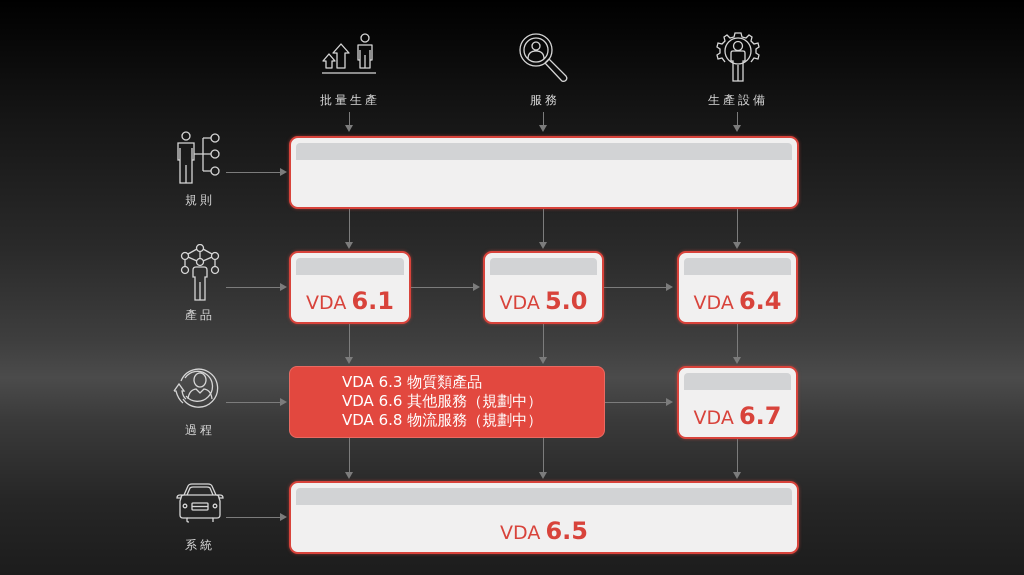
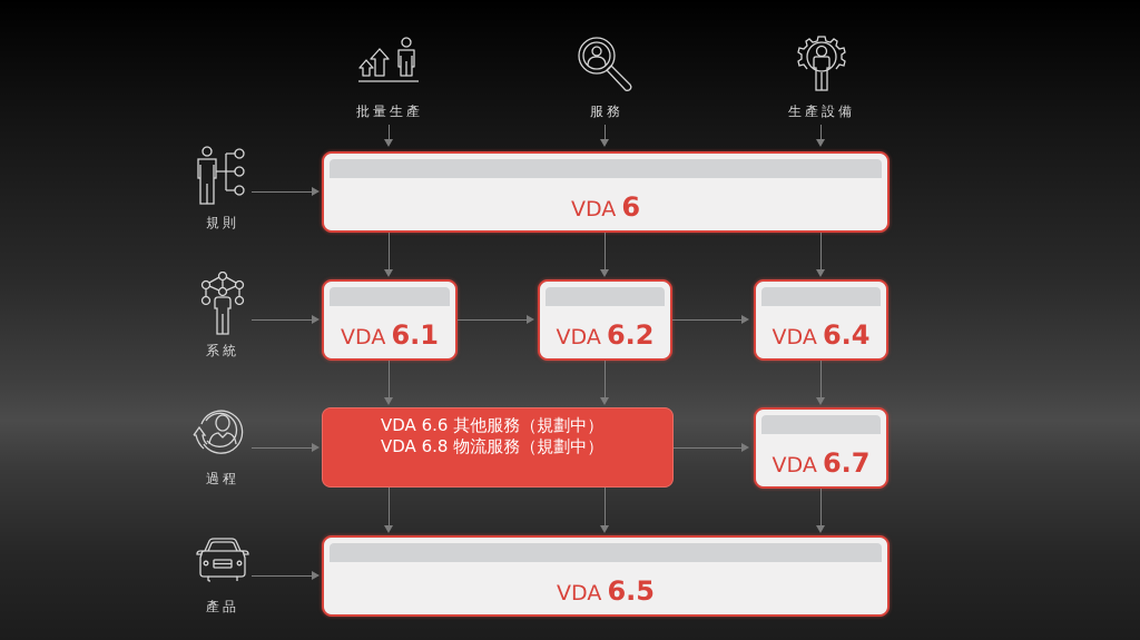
  批量生產
  服務
  生產設備
  規則
- 產品
+ 系統
  過程
- 系統
+ 產品
+ VDA 6
  VDA 6.1
- VDA 5.0
+ VDA 6.2
  VDA 6.4
- VDA 6.3 物質類產品
  VDA 6.6 其他服務（規劃中）
  VDA 6.8 物流服務（規劃中）
  VDA 6.7
  VDA 6.5
